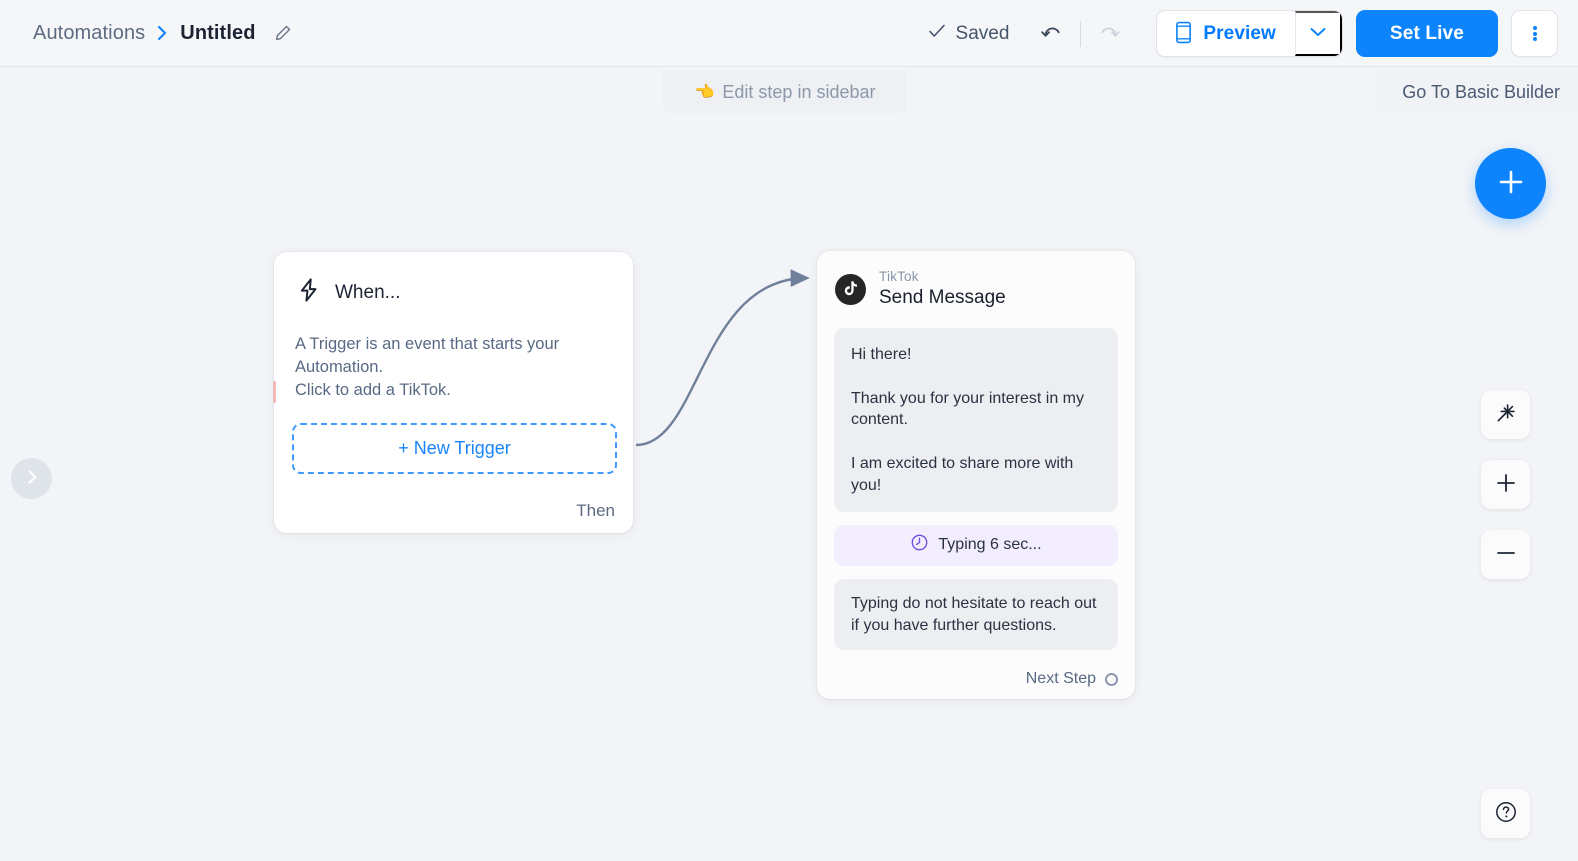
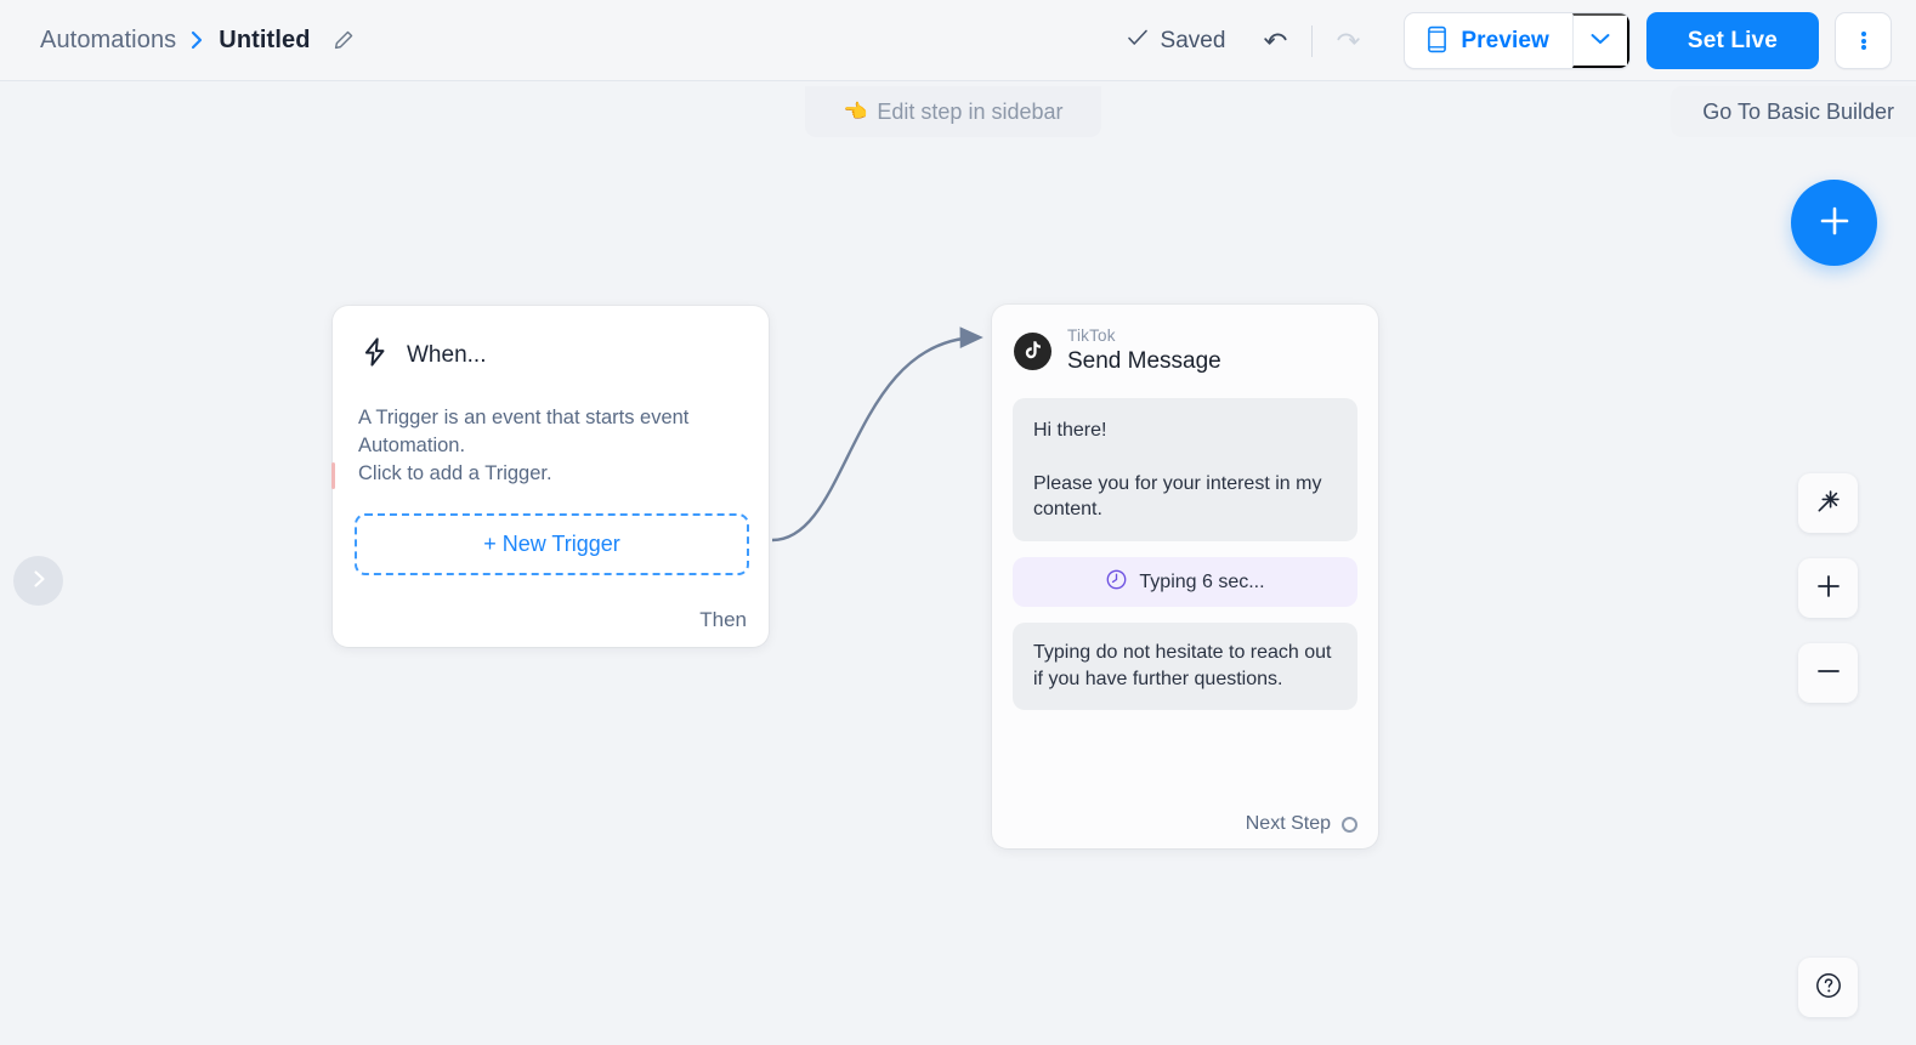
  Automations
  Untitled
  Saved
  Preview
  Set Live
  When...
- A Trigger is an event that starts your Automation.
+ A Trigger is an event that starts event Automation.
- Click to add a TikTok.
+ Click to add a Trigger.
  + New Trigger
  Then
  TikTok
  Send Message
  Hi there!
- Thank you for your interest in my content.
+ Please you for your interest in my content.
- I am excited to share more with you!
  Typing 6 sec...
  Typing do not hesitate to reach out if you have further questions.
  Next Step
  👈
  Edit step in sidebar
  Go To Basic Builder
